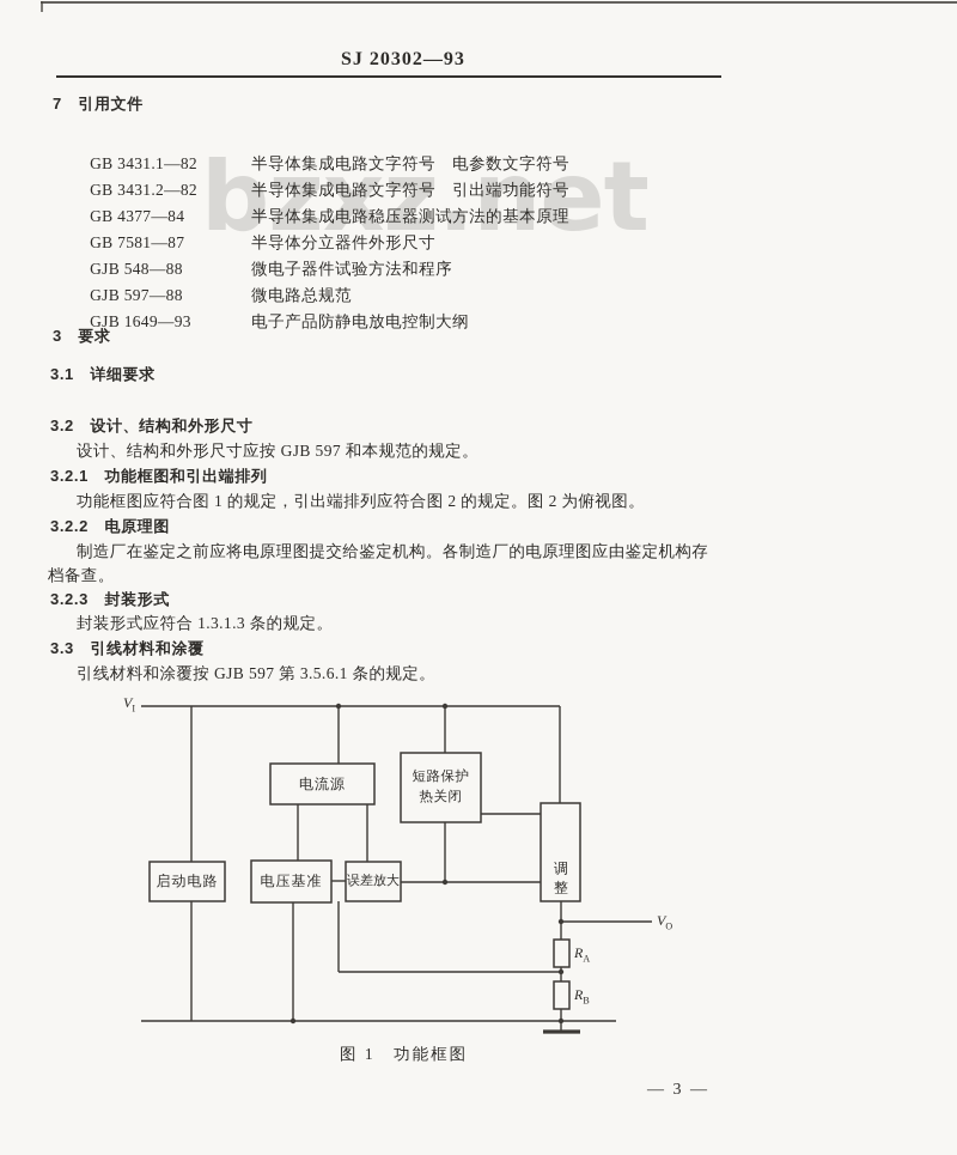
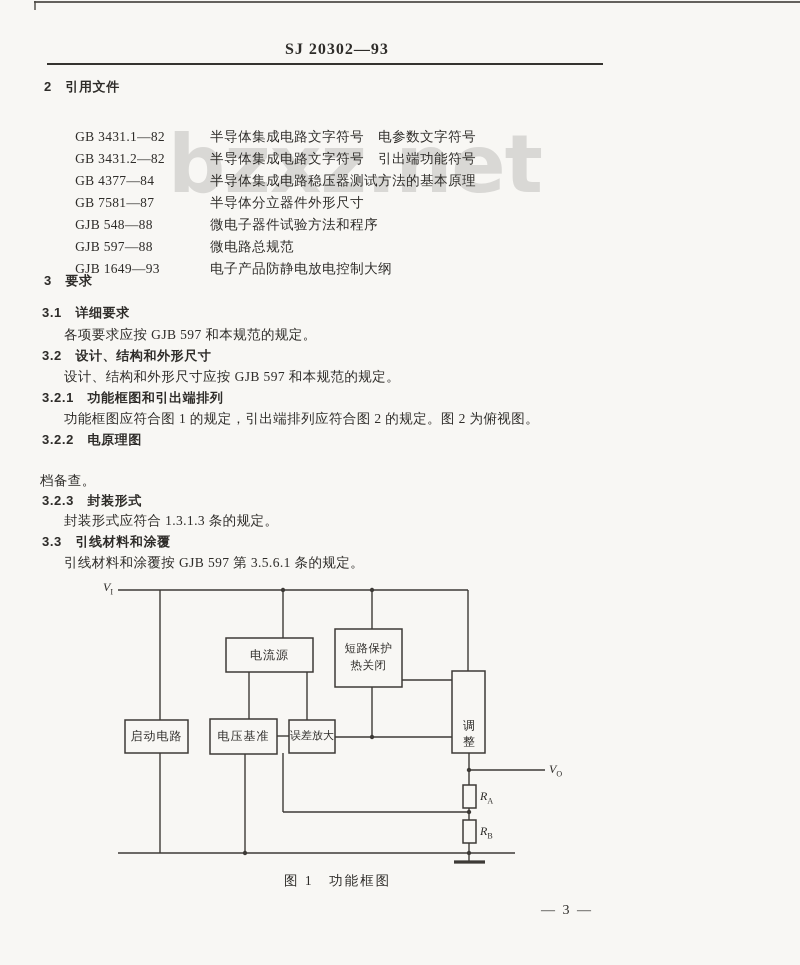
  bzxz.net
  SJ 20302—93
- 7 引用文件
+ 2 引用文件
  GB 3431.1—82 半导体集成电路文字符号 电参数文字符号
  GB 3431.2—82 半导体集成电路文字符号 引出端功能符号
  GB 4377—84 半导体集成电路稳压器测试方法的基本原理
  GB 7581—87 半导体分立器件外形尺寸
  GJB 548—88 微电子器件试验方法和程序
  GJB 597—88 微电路总规范
  GJB 1649—93 电子产品防静电放电控制大纲
  3 要求
  3.1 详细要求
+ 各项要求应按 GJB 597 和本规范的规定。
  3.2 设计、结构和外形尺寸
  设计、结构和外形尺寸应按 GJB 597 和本规范的规定。
  3.2.1 功能框图和引出端排列
  功能框图应符合图 1 的规定，引出端排列应符合图 2 的规定。图 2 为俯视图。
  3.2.2 电原理图
- 制造厂在鉴定之前应将电原理图提交给鉴定机构。各制造厂的电原理图应由鉴定机构存
  档备查。
  3.2.3 封装形式
  封装形式应符合 1.3.1.3 条的规定。
  3.3 引线材料和涂覆
  引线材料和涂覆按 GJB 597 第 3.5.6.1 条的规定。
  电流源
  短路保护
  热关闭
  启动电路
  电压基准
  误差放大
  VI
  VO
  RA
  RB
  图 1 功能框图
  — 3 —
